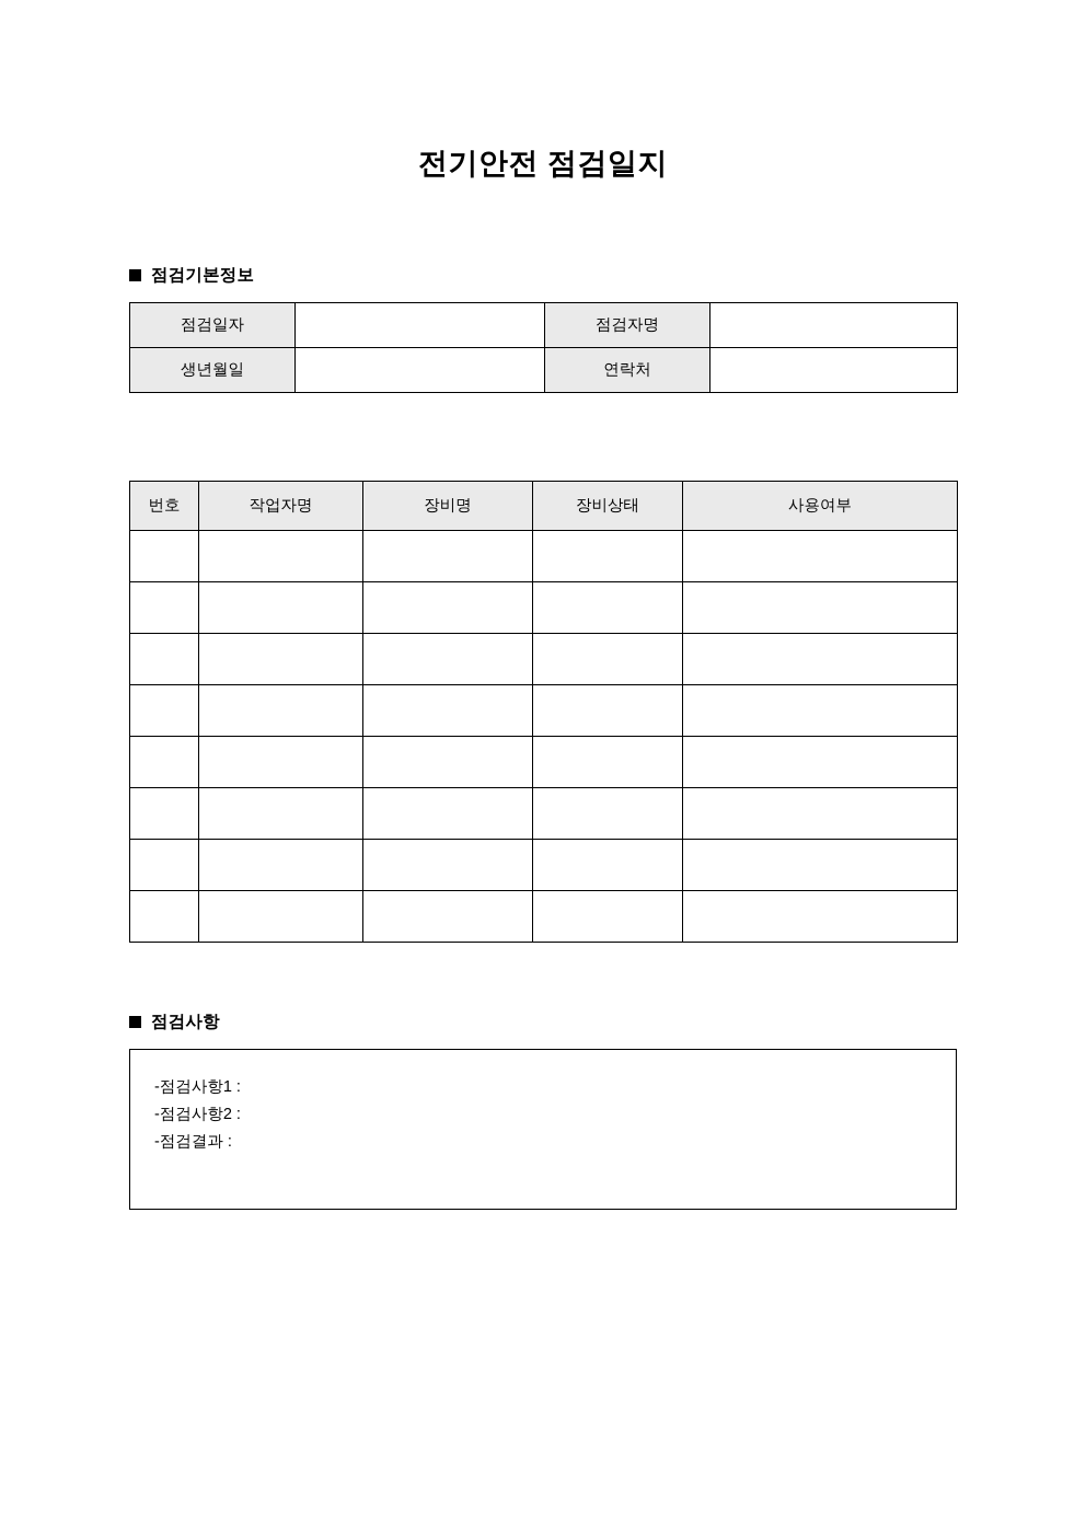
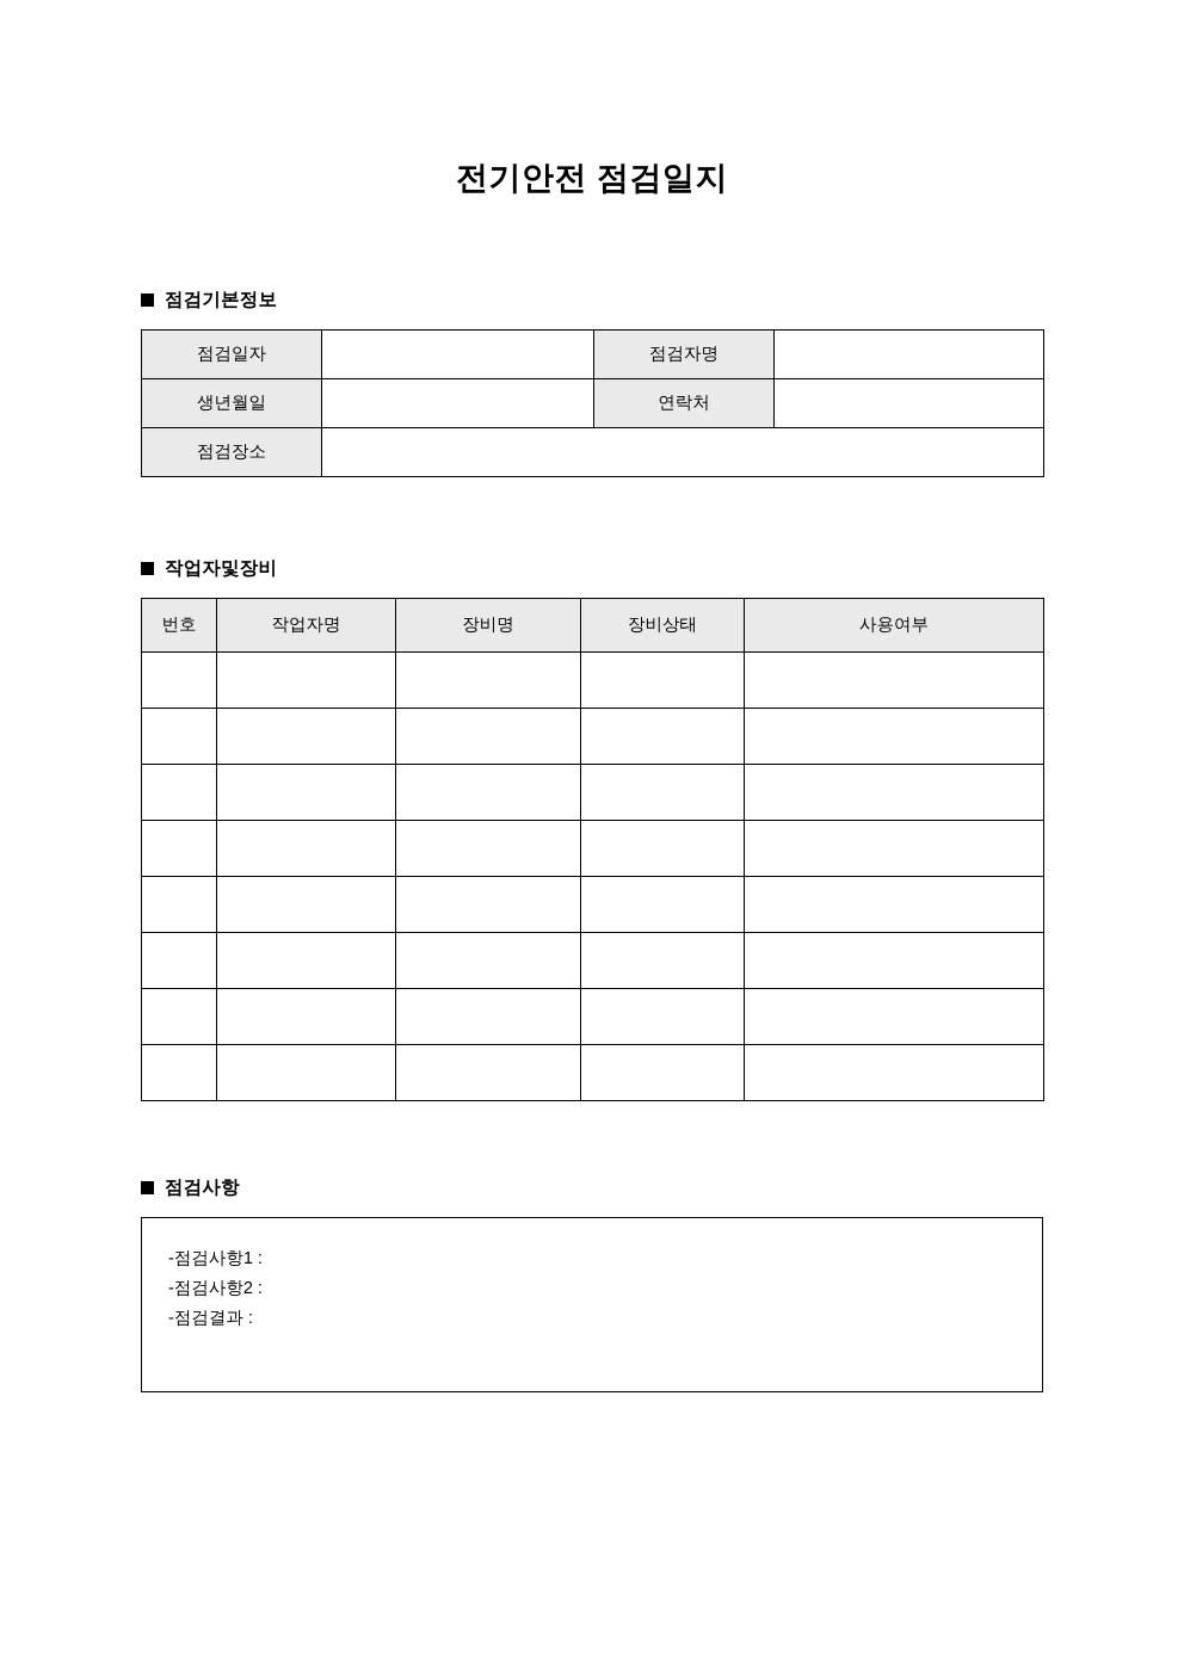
  전기안전 점검일지
  점검기본정보
  점검일자		점검자명
  생년월일		연락처
+ 점검장소
+ 작업자및장비
  번호	작업자명	장비명	장비상태	사용여부
  점검사항
  -점검사항1 :
  -점검사항2 :
  -점검결과 :
